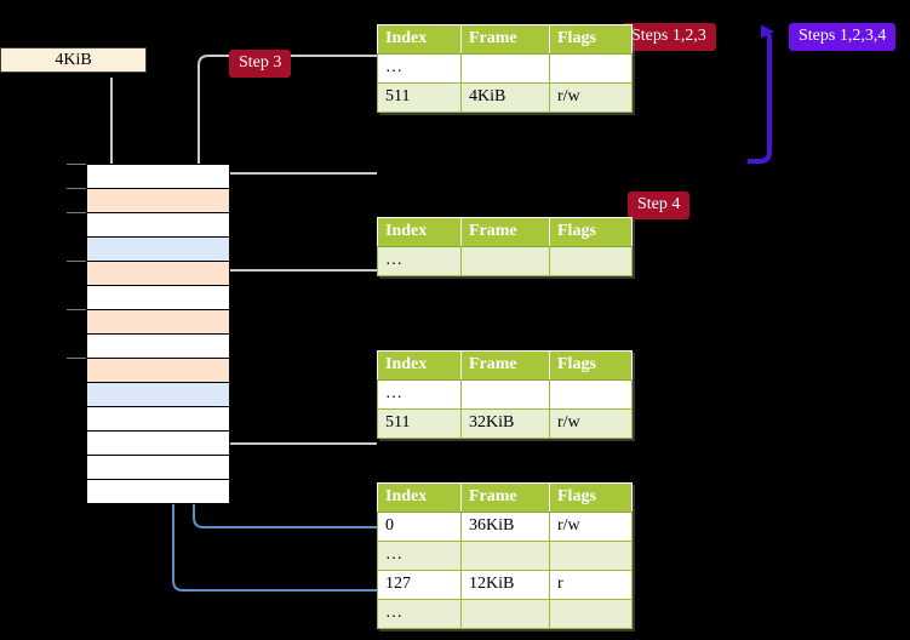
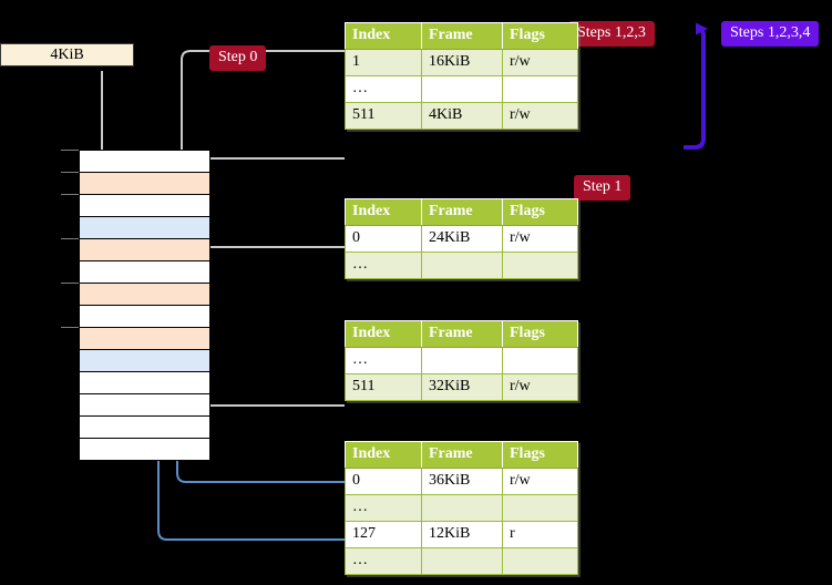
  4KiB
- Step 3
+ Step 0
  Steps 1,2,3
  Steps 1,2,3,4
- Step 4
+ Step 1
  Index	Frame	Flags
+ 1	16KiB	r/w
  …
  511	4KiB	r/w
  Index	Frame	Flags
+ 0	24KiB	r/w
  …
  Index	Frame	Flags
  …
  511	32KiB	r/w
  Index	Frame	Flags
  0	36KiB	r/w
  …
  127	12KiB	r
  …
